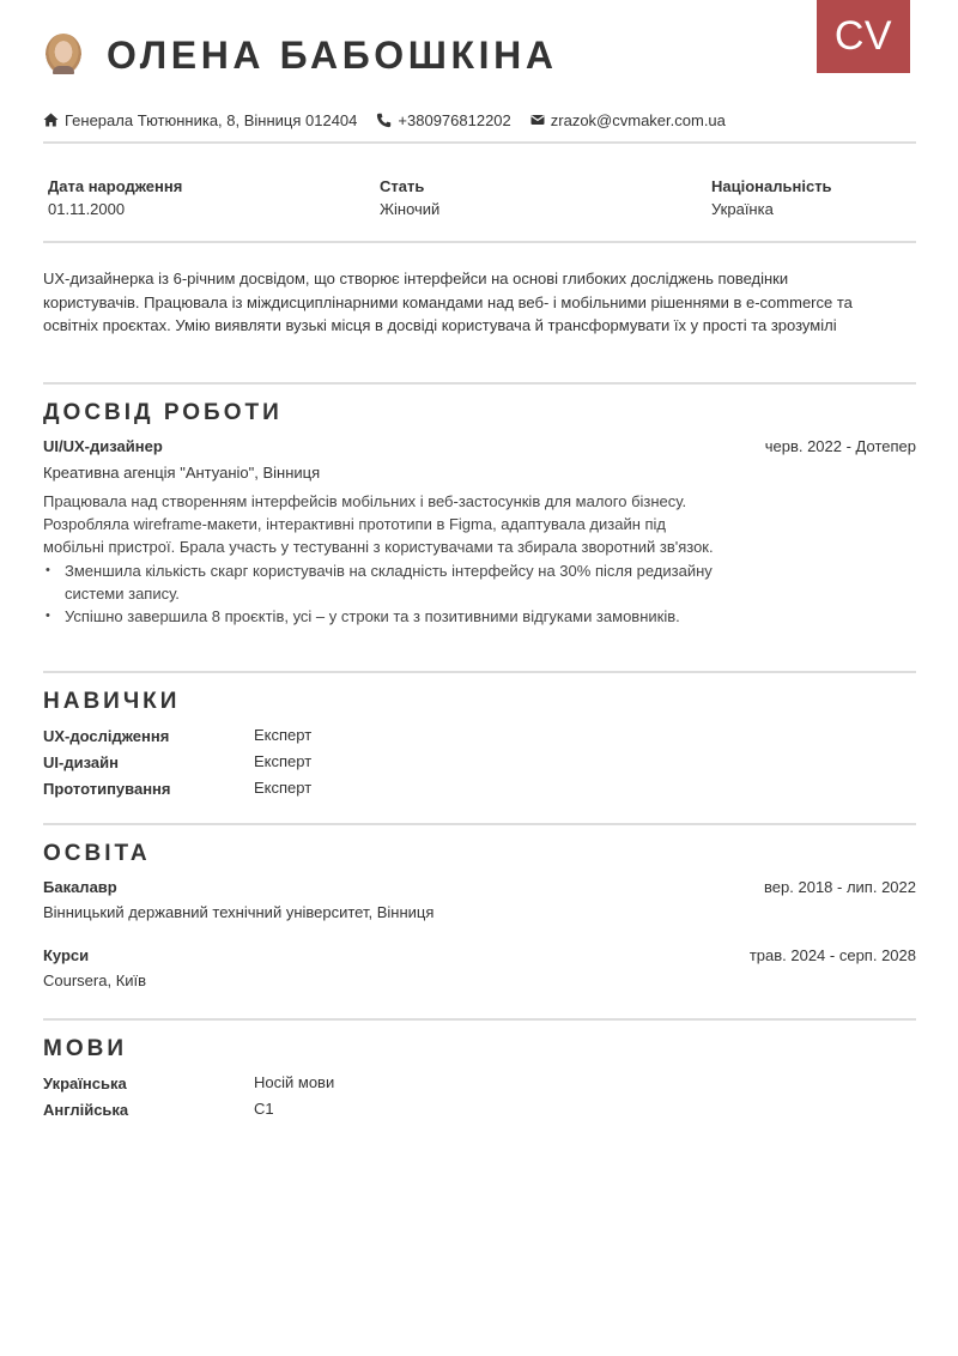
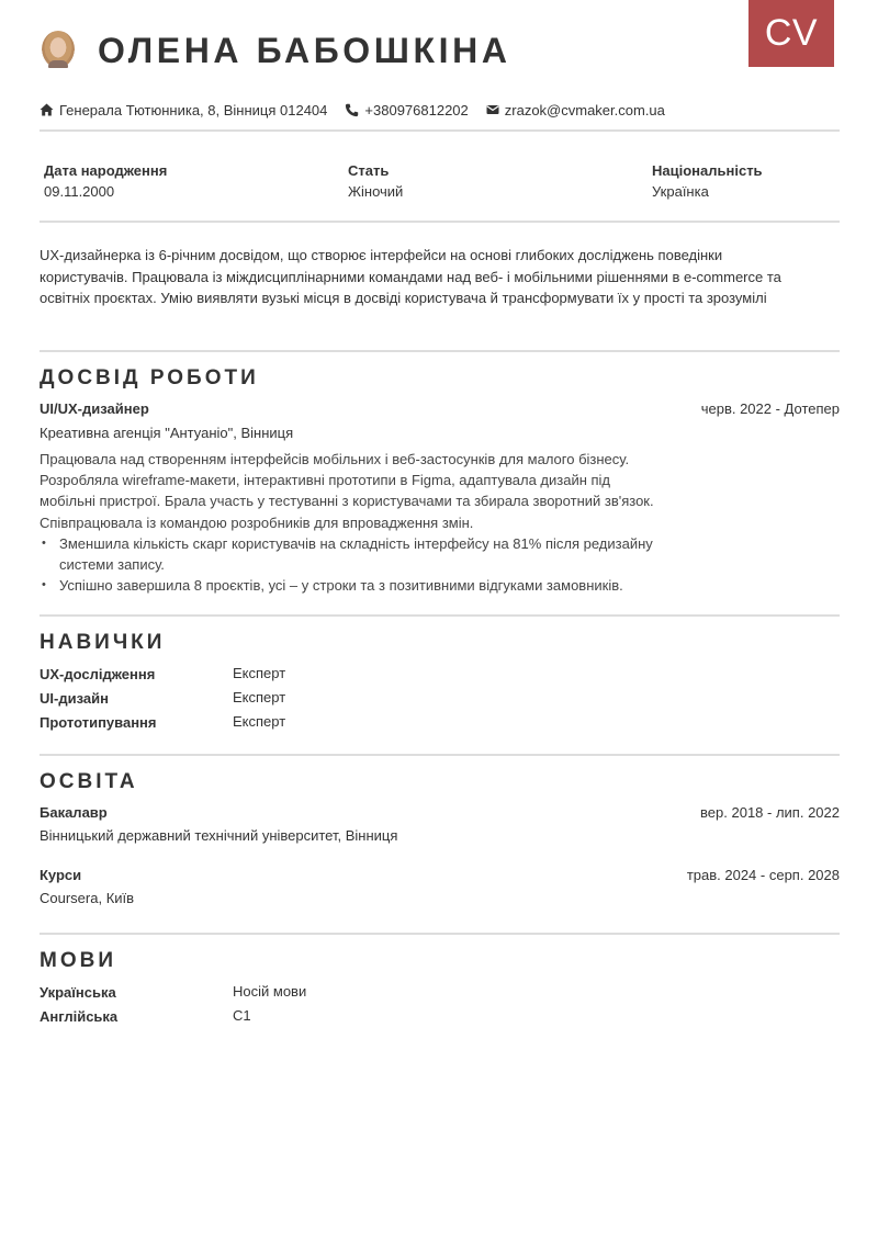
  ОЛЕНА БАБОШКІНА
  CV
  Генерала Тютюнника, 8, Вінниця 012404
  +380976812202
  zrazok@cvmaker.com.ua
  Дата народження
- 01.11.2000
+ 09.11.2000
  Стать
  Жіночий
  Національність
  Українка
  UX-дизайнерка із 6-річним досвідом, що створює інтерфейси на основі глибоких досліджень поведінки
  користувачів. Працювала із міждисциплінарними командами над веб- і мобільними рішеннями в e-commerce та
  освітніх проєктах. Умію виявляти вузькі місця в досвіді користувача й трансформувати їх у прості та зрозумілі
  ДОСВІД РОБОТИ
  UI/UX-дизайнер
  черв. 2022 - Дотепер
  Креативна агенція "Антуаніо", Вінниця
  Працювала над створенням інтерфейсів мобільних і веб-застосунків для малого бізнесу.
  Розробляла wireframe-макети, інтерактивні прототипи в Figma, адаптувала дизайн під
  мобільні пристрої. Брала участь у тестуванні з користувачами та збирала зворотний зв'язок.
+ Співпрацювала із командою розробників для впровадження змін.
- Зменшила кількість скарг користувачів на складність інтерфейсу на 30% після редизайну системи запису.
+ Зменшила кількість скарг користувачів на складність інтерфейсу на 81% після редизайну системи запису.
  Успішно завершила 8 проєктів, усі – у строки та з позитивними відгуками замовників.
  НАВИЧКИ
  UX-дослідження
  Експерт
  UI-дизайн
  Експерт
  Прототипування
  Експерт
  ОСВІТА
  Бакалавр
  вер. 2018 - лип. 2022
  Вінницький державний технічний університет, Вінниця
  Курси
  трав. 2024 - серп. 2028
  Coursera, Київ
  МОВИ
  Українська
  Носій мови
  Англійська
  C1
